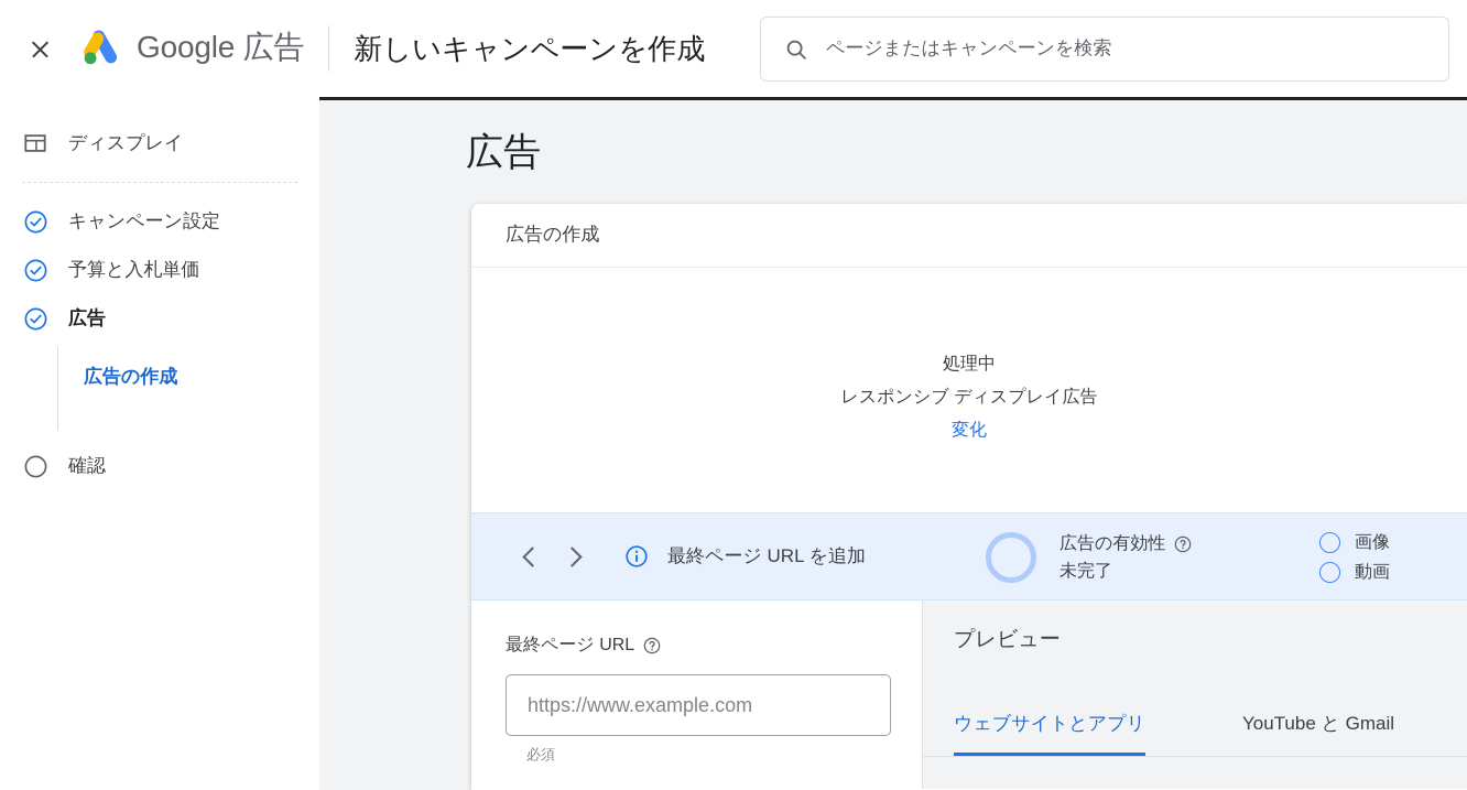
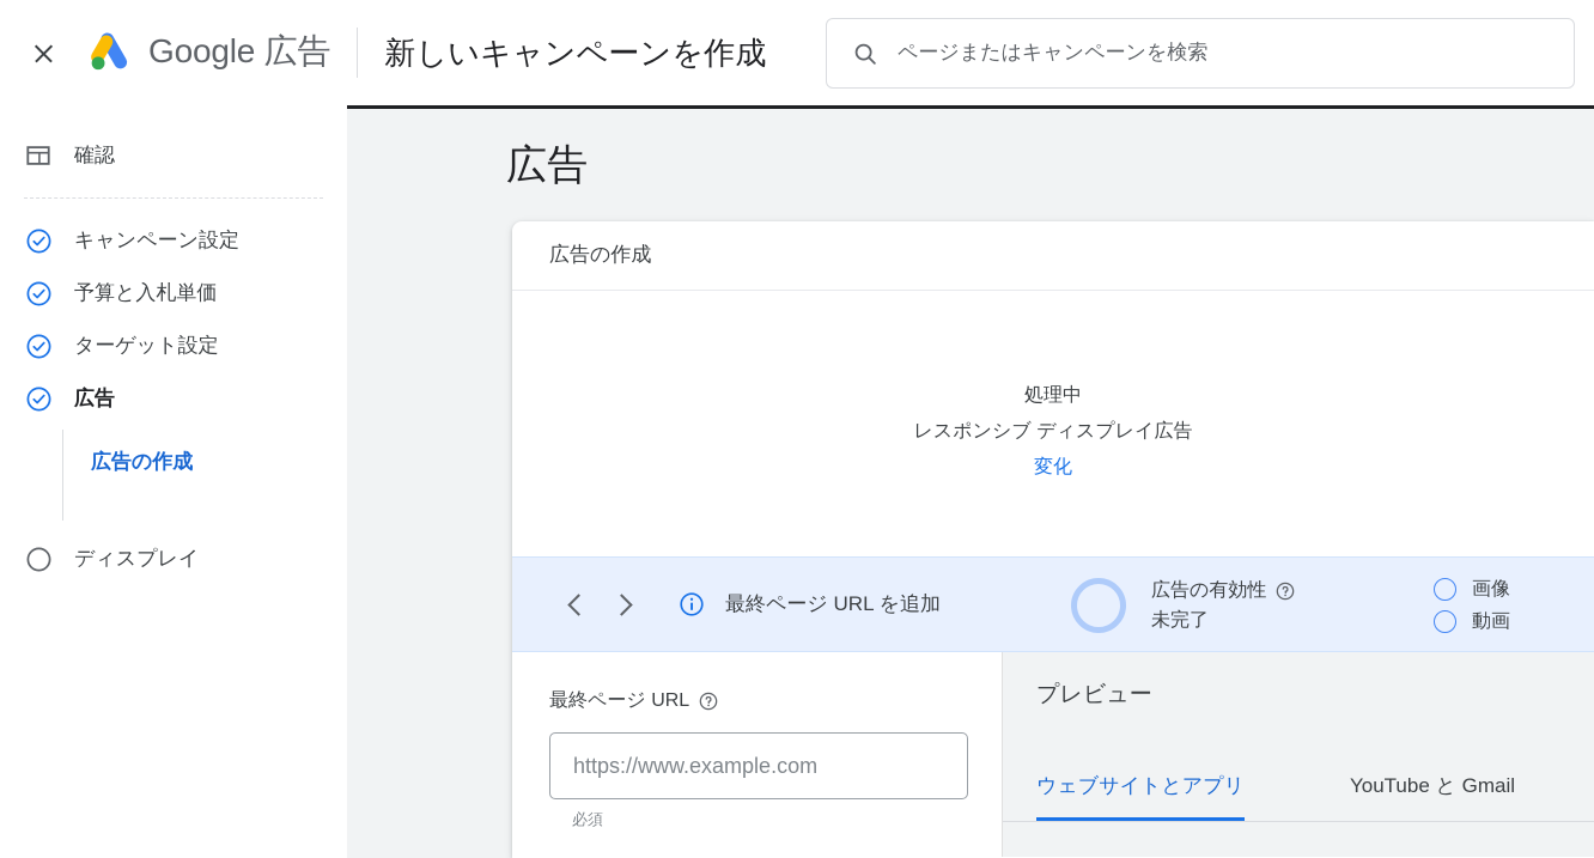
  Google 広告
  新しいキャンペーンを作成
  ページまたはキャンペーンを検索
- ディスプレイ
+ 確認
  キャンペーン設定
  予算と入札単価
+ ターゲット設定
  広告
  広告の作成
- 確認
+ ディスプレイ
  広告
  広告の作成
  処理中
  レスポンシブ ディスプレイ広告
  変化
  最終ページ URL を追加
  広告の有効性
  未完了
  画像
  動画
  最終ページ URL
  https://www.example.com
  必須
  プレビュー
  ウェブサイトとアプリ
  YouTube と Gmail
